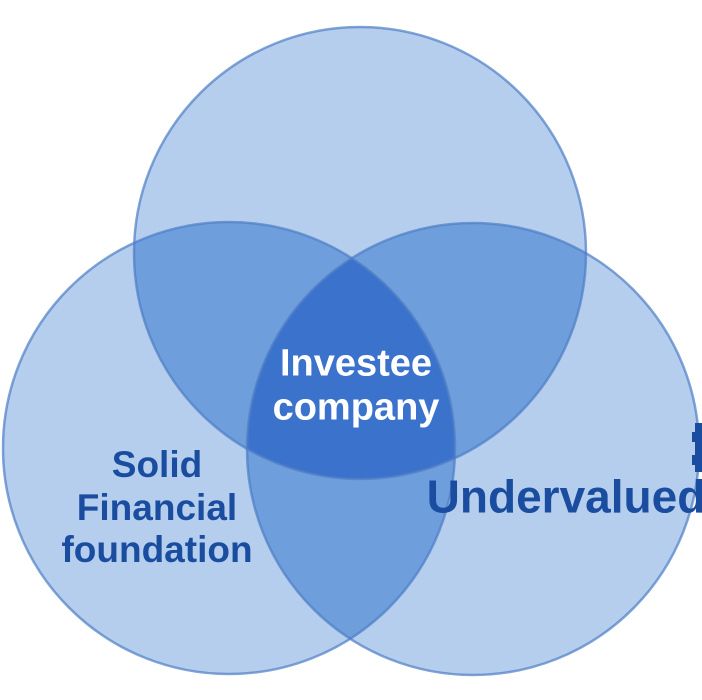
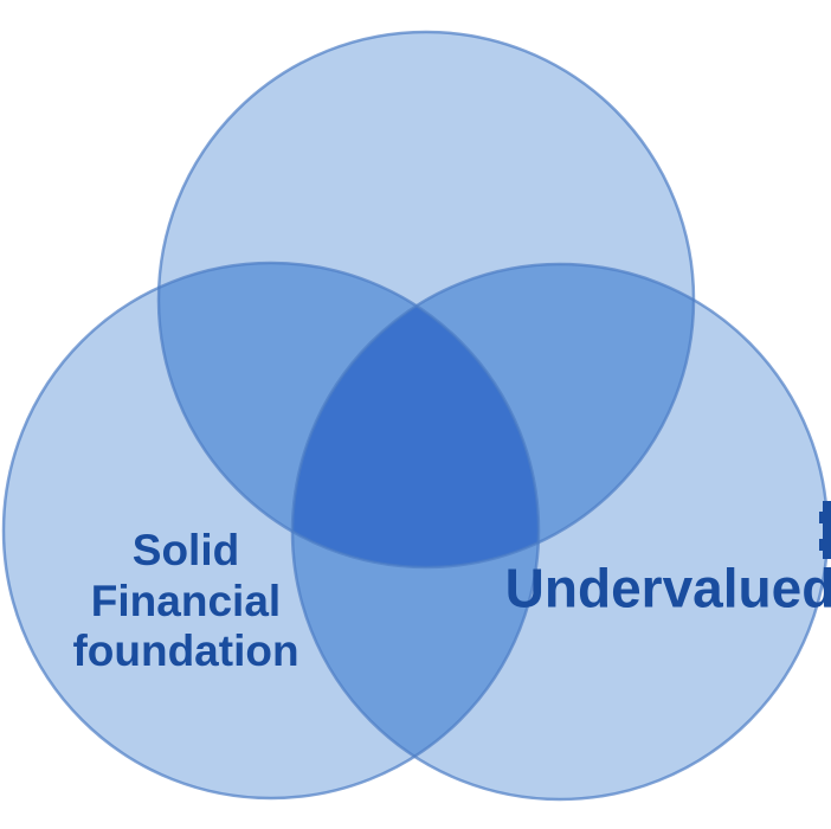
  Solid
  Financial
  foundation
  Undervalued
- Investee
- company
